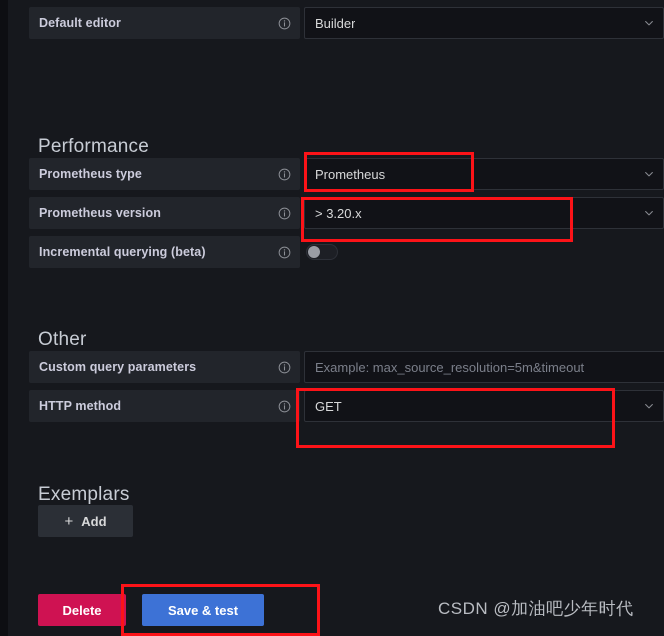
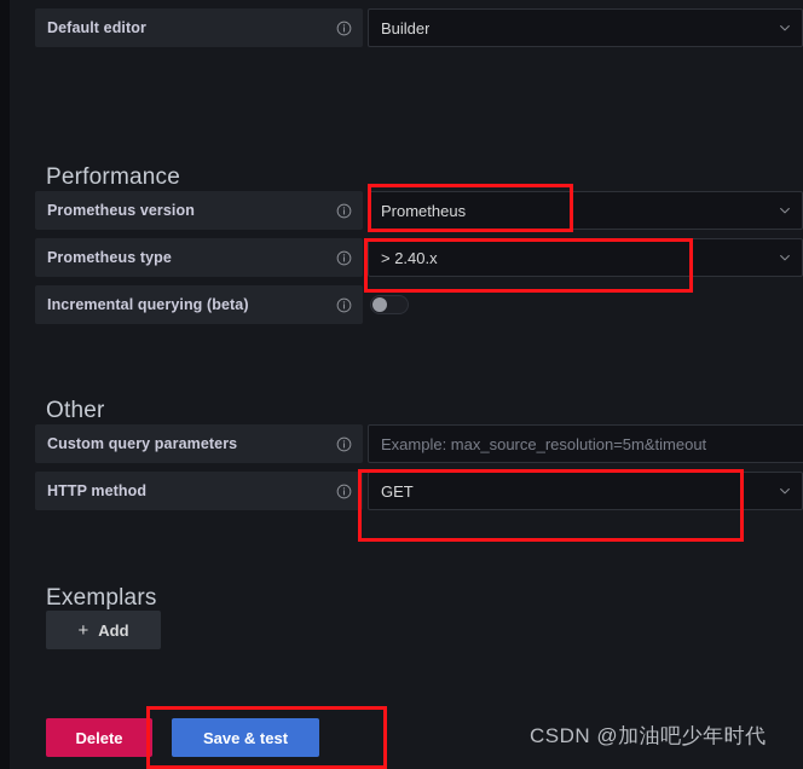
  Default editor
  Builder
  Performance
- Prometheus type
+ Prometheus version
  Prometheus
- Prometheus version
+ Prometheus type
- > 3.20.x
+ > 2.40.x
  Incremental querying (beta)
  Other
  Custom query parameters
  Example: max_source_resolution=5m&timeout
  HTTP method
  GET
  Exemplars
  +
  Add
  Delete
  Save & test
  CSDN @加油吧少年时代
